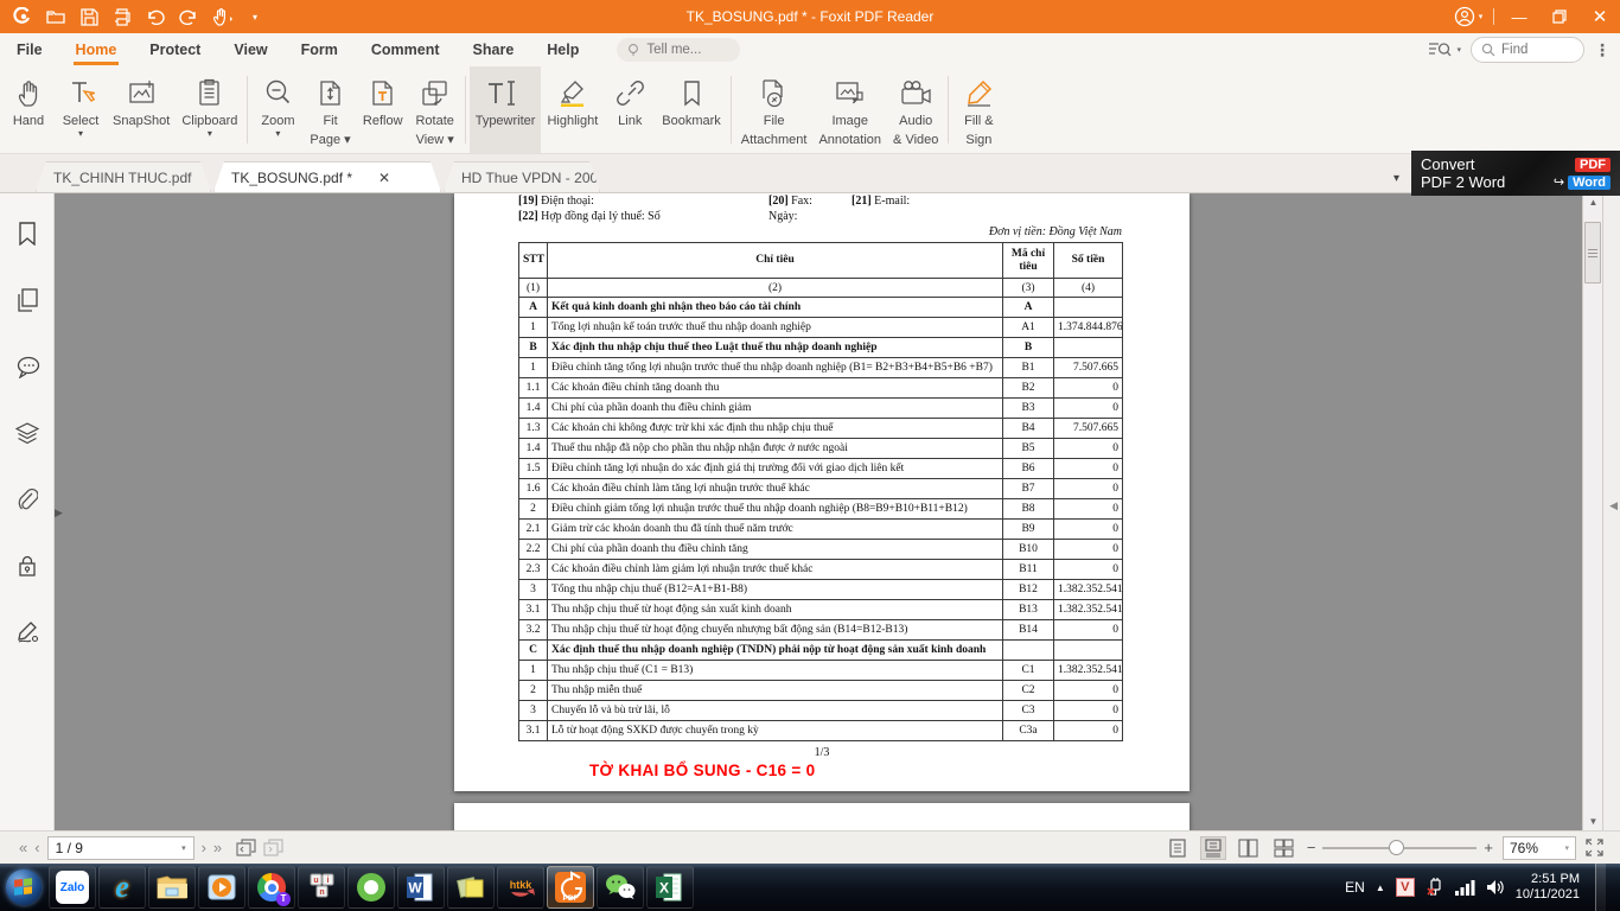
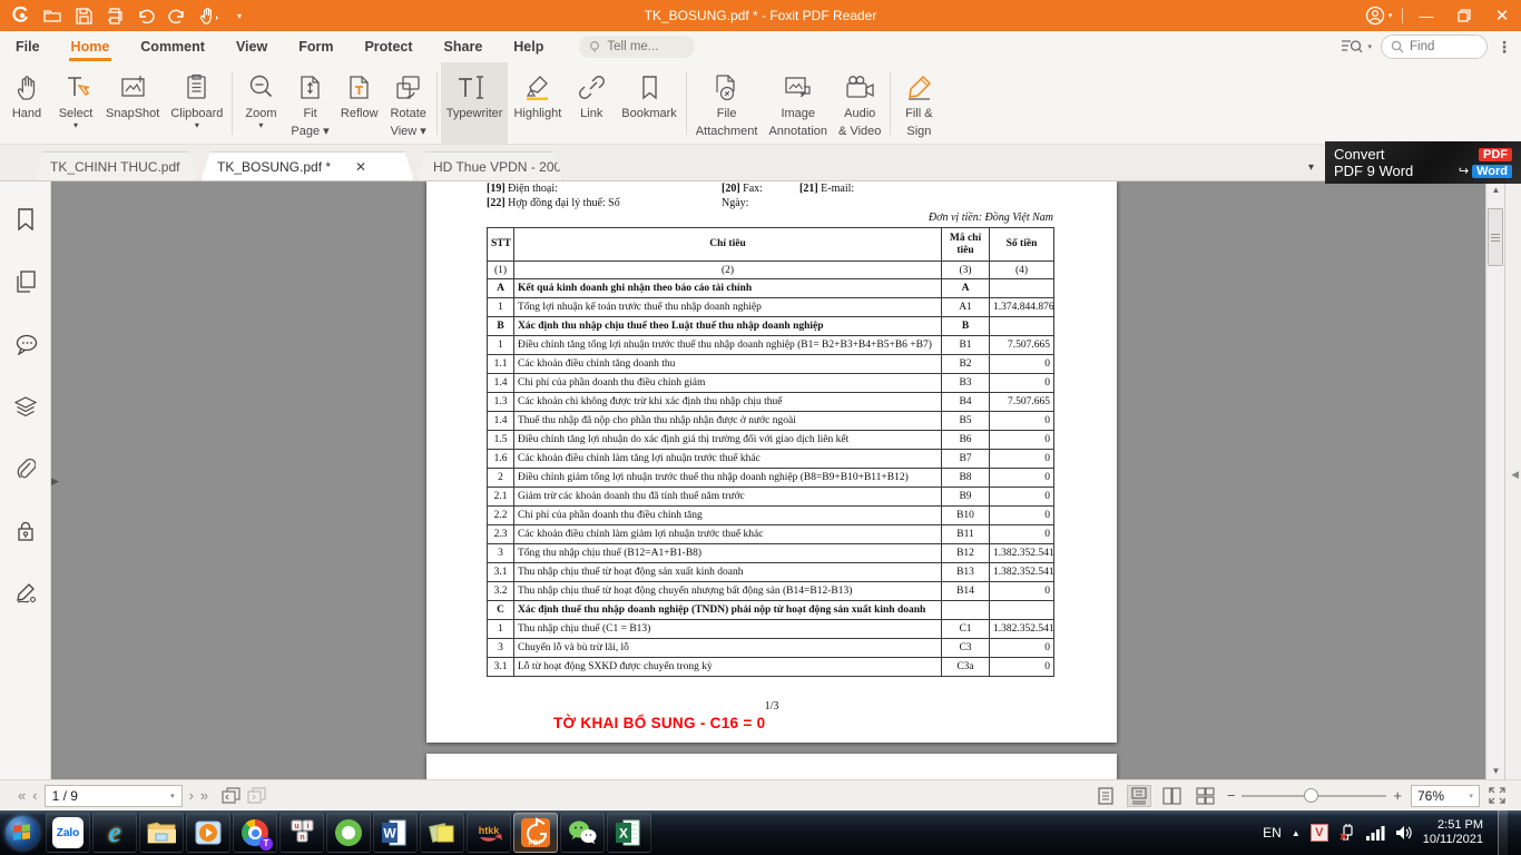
  ▾
  TK_BOSUNG.pdf * - Foxit PDF Reader
  —
  ✕
  File
  Home
- Protect
+ Comment
  View
  Form
- Comment
+ Protect
  Share
  Help
  Tell me...
  Find
  ⋮
  Hand
  Select
  ▾
  SnapShot
  Clipboard
  ▾
  Zoom
  ▾
  Fit
  Page ▾
  Reflow
  Rotate
  View ▾
  Typewriter
  Highlight
  Link
  Bookmark
  File
  Attachment
  Image
  Annotation
  Audio
  & Video
  Fill &
  Sign
  ▾
  Convert
- PDF 2 Word
+ PDF 9 Word
  PDF
  ↪ Word
  TK_CHINH THUC.pdf
  TK_BOSUNG.pdf *
  ✕
  HD Thue VPDN - 200
  ▶
  [19] Điện thoại:
  [20] Fax:
  [21] E-mail:
  [22] Hợp đồng đại lý thuế: Số
  Ngày:
  Đơn vị tiền: Đồng Việt Nam
  STT	Chỉ tiêu	Mã chỉ tiêu	Số tiền
  (1)	(2)	(3)	(4)
  A	Kết quả kinh doanh ghi nhận theo báo cáo tài chính	A
  1	Tổng lợi nhuận kế toán trước thuế thu nhập doanh nghiệp	A1	1.374.844.876
  B	Xác định thu nhập chịu thuế theo Luật thuế thu nhập doanh nghiệp	B
  1	Điều chỉnh tăng tổng lợi nhuận trước thuế thu nhập doanh nghiệp (B1= B2+B3+B4+B5+B6 +B7)	B1	7.507.665
  1.1	Các khoản điều chỉnh tăng doanh thu	B2	0
  1.4	Chi phí của phần doanh thu điều chỉnh giảm	B3	0
  1.3	Các khoản chi không được trừ khi xác định thu nhập chịu thuế	B4	7.507.665
  1.4	Thuế thu nhập đã nộp cho phần thu nhập nhận được ở nước ngoài	B5	0
  1.5	Điều chỉnh tăng lợi nhuận do xác định giá thị trường đối với giao dịch liên kết	B6	0
  1.6	Các khoản điều chỉnh làm tăng lợi nhuận trước thuế khác	B7	0
  2	Điều chỉnh giảm tổng lợi nhuận trước thuế thu nhập doanh nghiệp (B8=B9+B10+B11+B12)	B8	0
  2.1	Giảm trừ các khoản doanh thu đã tính thuế năm trước	B9	0
  2.2	Chi phí của phần doanh thu điều chỉnh tăng	B10	0
  2.3	Các khoản điều chỉnh làm giảm lợi nhuận trước thuế khác	B11	0
  3	Tổng thu nhập chịu thuế (B12=A1+B1-B8)	B12	1.382.352.541
  3.1	Thu nhập chịu thuế từ hoạt động sản xuất kinh doanh	B13	1.382.352.541
  3.2	Thu nhập chịu thuế từ hoạt động chuyển nhượng bất động sản (B14=B12-B13)	B14	0
  C	Xác định thuế thu nhập doanh nghiệp (TNDN) phải nộp từ hoạt động sản xuất kinh doanh
  1	Thu nhập chịu thuế (C1 = B13)	C1	1.382.352.541
- 2	Thu nhập miễn thuế	C2	0
  3	Chuyển lỗ và bù trừ lãi, lỗ	C3	0
  3.1	Lỗ từ hoạt động SXKD được chuyển trong kỳ	C3a	0
  1/3
  TỜ KHAI BỔ SUNG - C16 = 0
  ▲
  ▼
  ◀
  «
  ‹
  1 / 9
  ›
  »
  −
  +
  76%
  Zalo
  e
  T
  W
  htkk
  X
  EN
  ▲
  V
  2:51 PM
  10/11/2021
